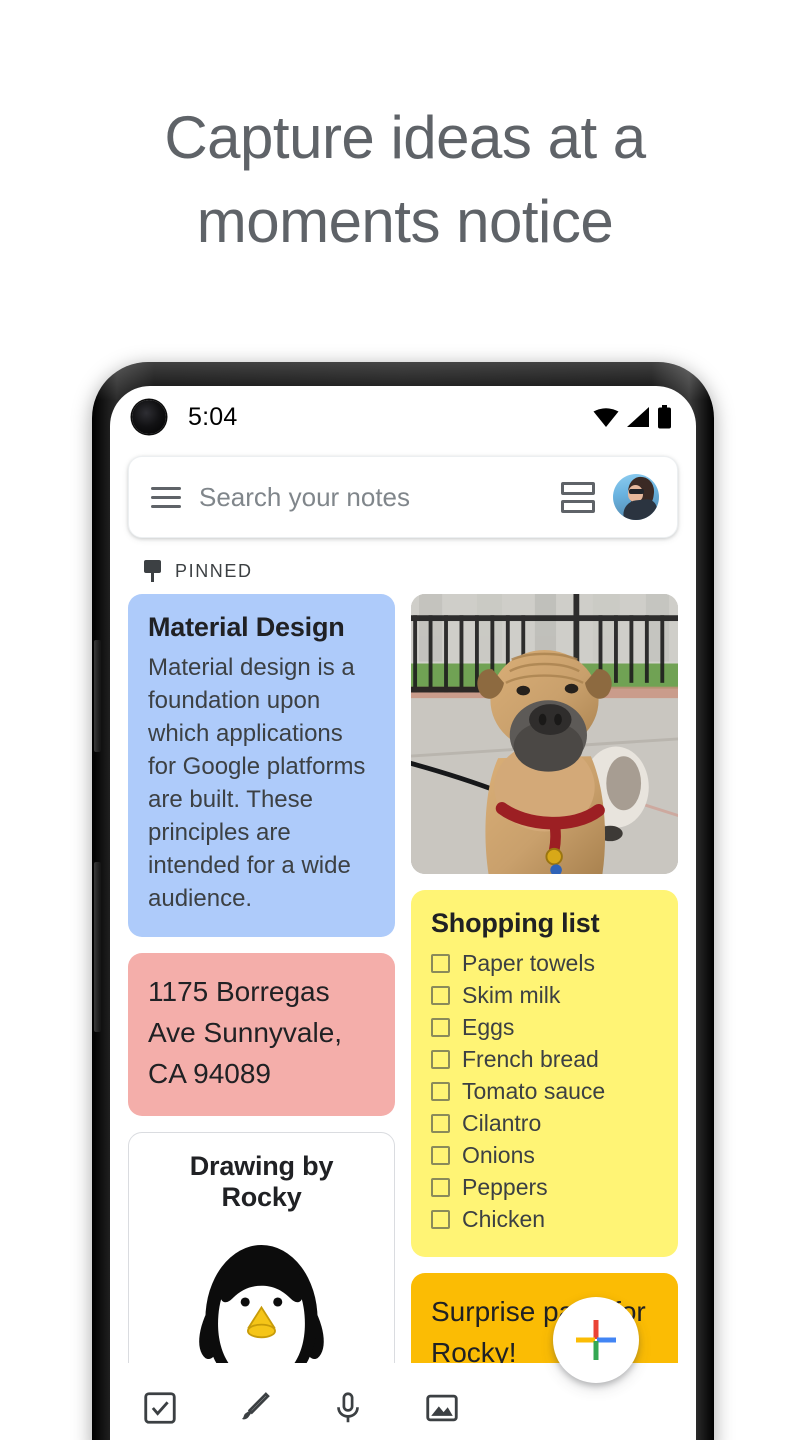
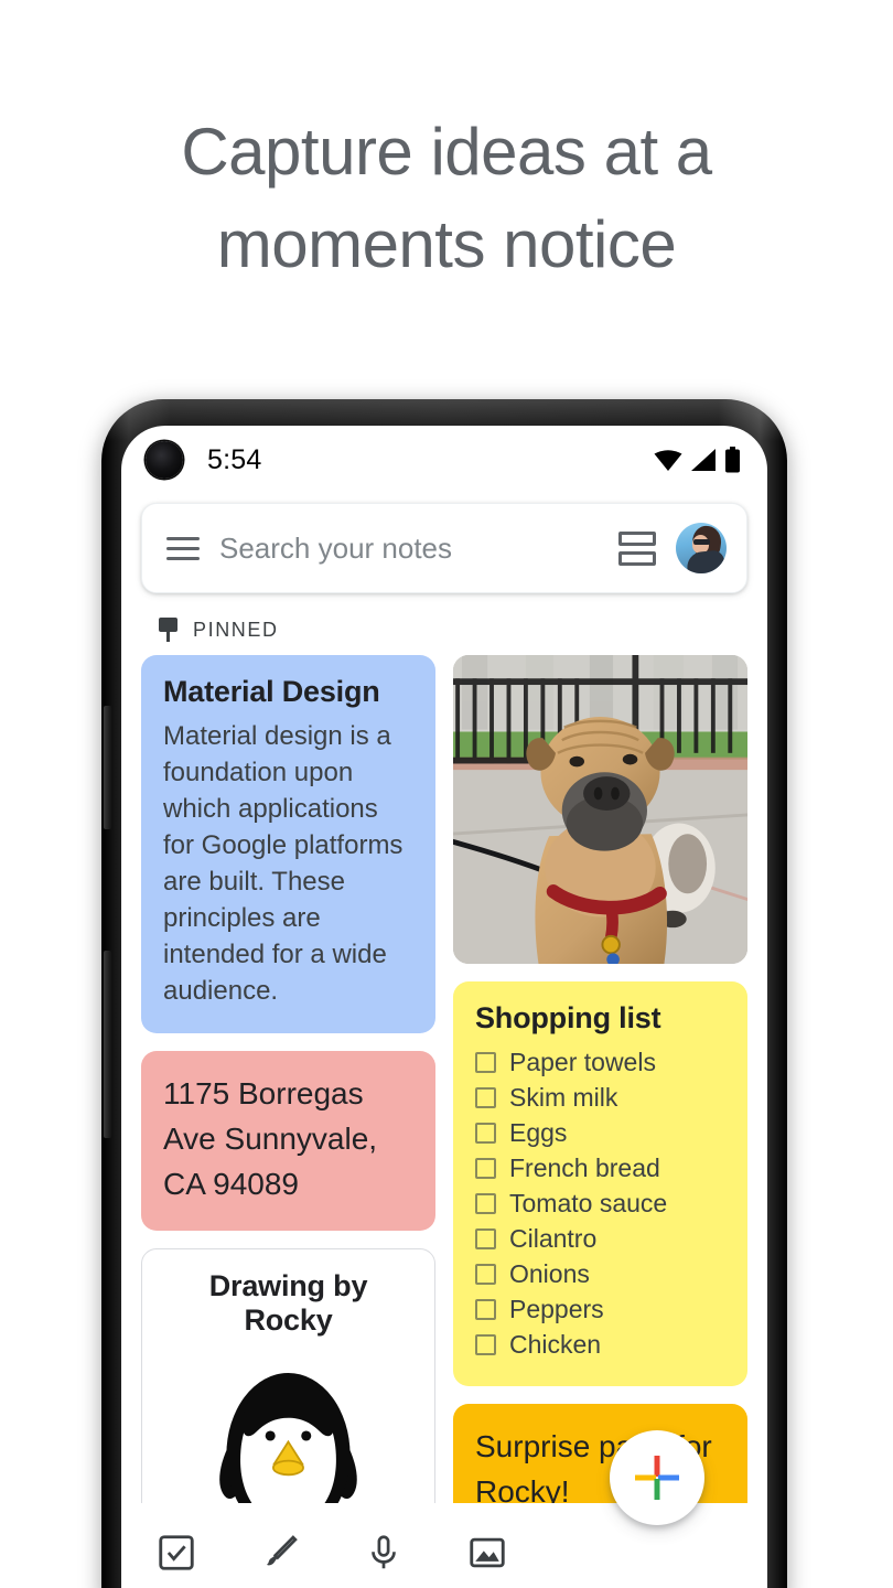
  Capture ideas at a
  moments notice
- 5:04
+ 5:54
  Search your notes
  PINNED
  Material Design
  Material design is a foundation upon which applications for Google platforms are built. These principles are intended for a wide audience.
  1175 Borregas Ave Sunnyvale, CA 94089
  Drawing by Rocky
  Shopping list
  Paper towels
  Skim milk
  Eggs
  French bread
  Tomato sauce
  Cilantro
  Onions
  Peppers
  Chicken
  Surprise pr Rocky!
